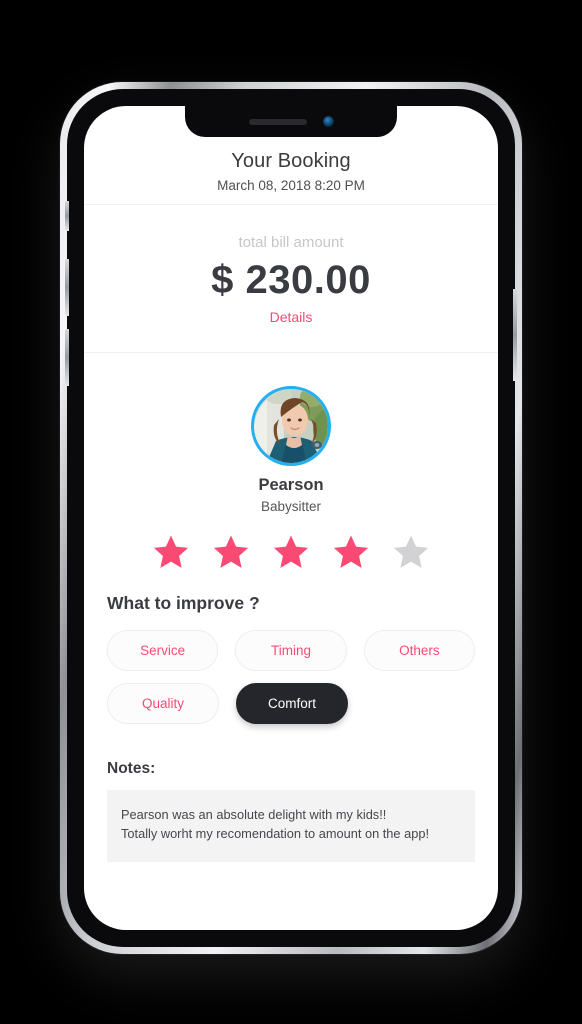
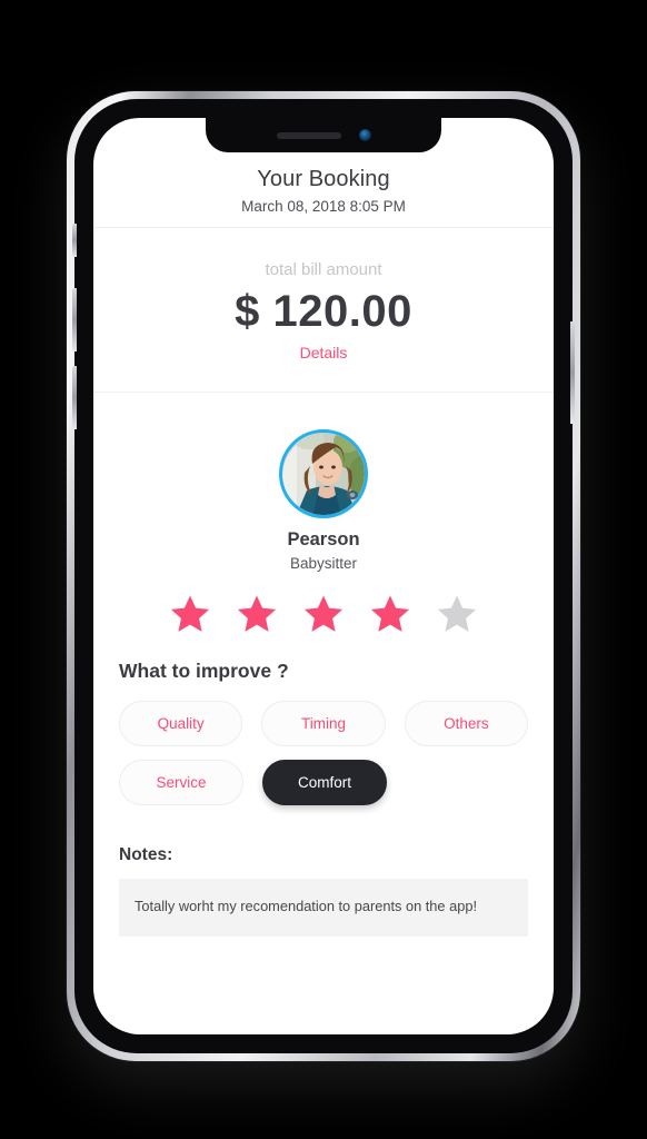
  Your Booking
- March 08, 2018 8:20 PM
+ March 08, 2018 8:05 PM
  total bill amount
- $ 230.00
+ $ 120.00
  Details
  Pearson
  Babysitter
  What to improve ?
- Service
+ Quality
  Timing
  Others
- Quality
+ Service
  Comfort
  Notes:
- Pearson was an absolute delight with my kids!!
- Totally worht my recomendation to amount on the app!
+ Totally worht my recomendation to parents on the app!
